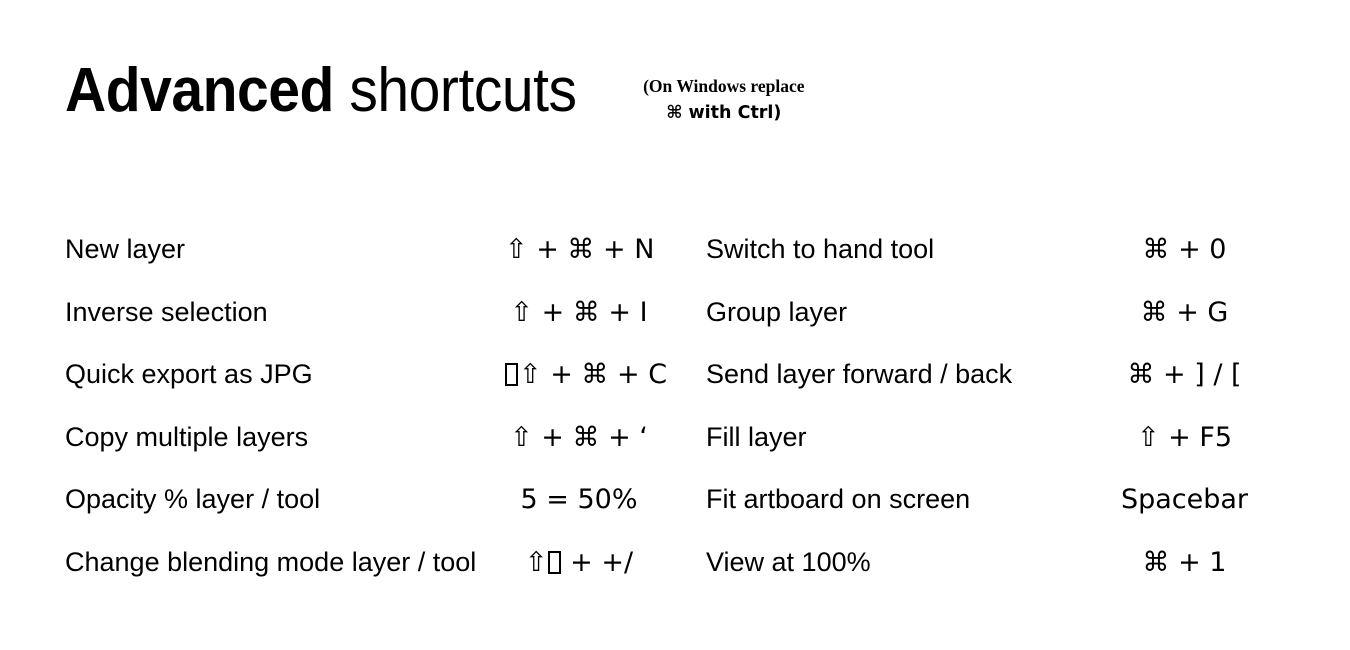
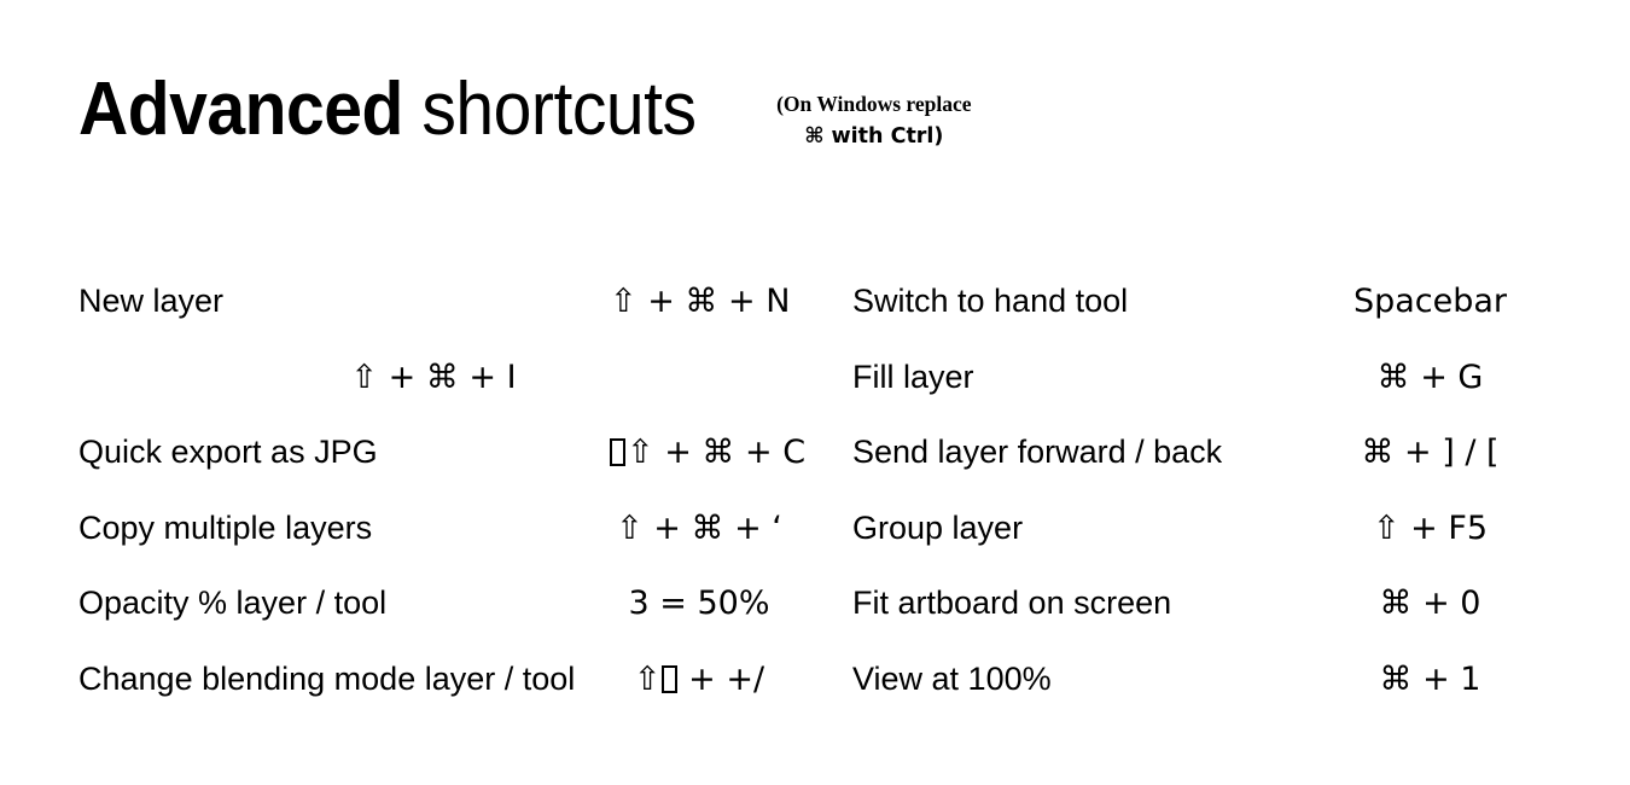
  Advanced shortcuts
  (On Windows replace
  ⌘ with Ctrl)
  New layer
  ⇧ + ⌘ + N
- Inverse selection
  ⇧ + ⌘ + I
  Quick export as JPG
  ⇧ + ⌘ + C
  Copy multiple layers
  ⇧ + ⌘ + ‘
  Opacity % layer / tool
- 5 = 50%
+ 3 = 50%
  Change blending mode layer / tool
  ⇧ + +/
  Switch to hand tool
- ⌘ + 0
+ Spacebar
- Group layer
+ Fill layer
  ⌘ + G
  Send layer forward / back
  ⌘ + ] / [
- Fill layer
+ Group layer
  ⇧ + F5
  Fit artboard on screen
- Spacebar
+ ⌘ + 0
  View at 100%
  ⌘ + 1
